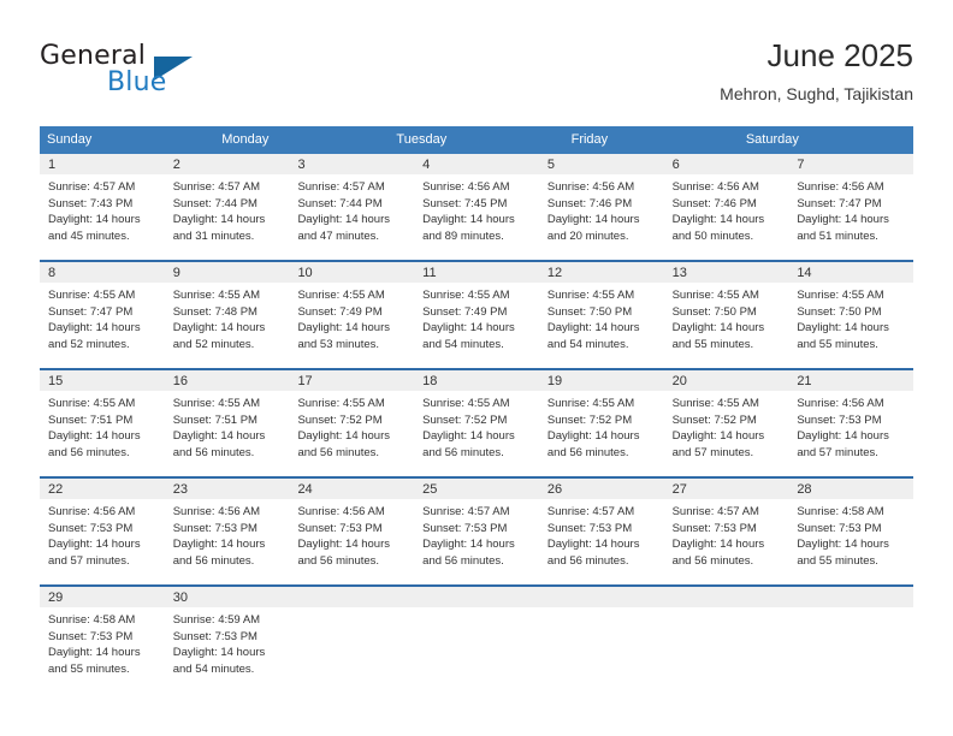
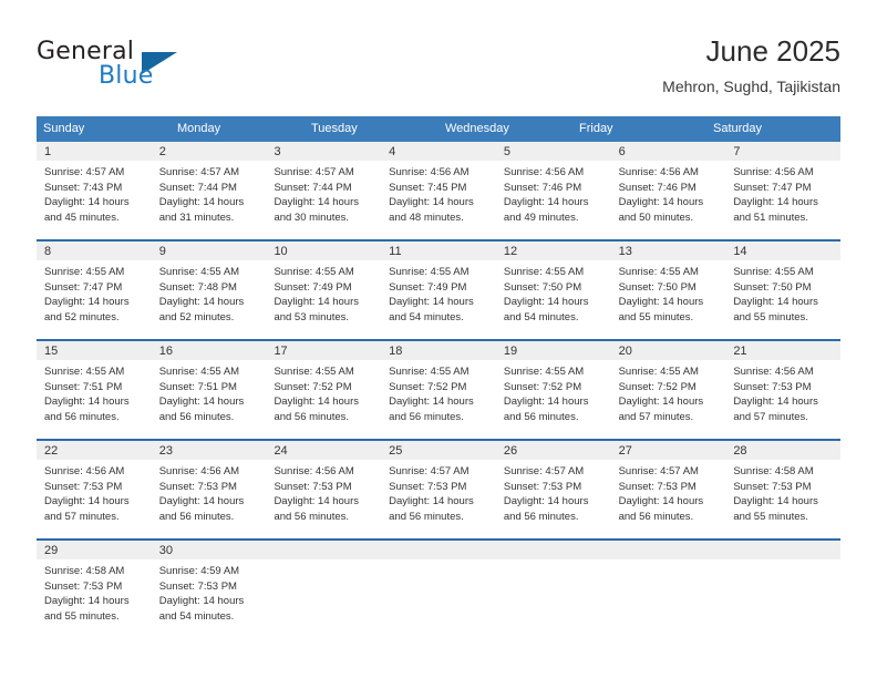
  General
  Blue
  June 2025
  Mehron, Sughd, Tajikistan
  Sunday
  Monday
  Tuesday
+ Wednesday
  Friday
  Saturday
  1
  Sunrise: 4:57 AM
  Sunset: 7:43 PM
  Daylight: 14 hours
  and 45 minutes.
  2
  Sunrise: 4:57 AM
  Sunset: 7:44 PM
  Daylight: 14 hours
  and 31 minutes.
  3
  Sunrise: 4:57 AM
  Sunset: 7:44 PM
  Daylight: 14 hours
- and 47 minutes.
+ and 30 minutes.
  4
  Sunrise: 4:56 AM
  Sunset: 7:45 PM
  Daylight: 14 hours
- and 89 minutes.
+ and 48 minutes.
  5
  Sunrise: 4:56 AM
  Sunset: 7:46 PM
  Daylight: 14 hours
- and 20 minutes.
+ and 49 minutes.
  6
  Sunrise: 4:56 AM
  Sunset: 7:46 PM
  Daylight: 14 hours
  and 50 minutes.
  7
  Sunrise: 4:56 AM
  Sunset: 7:47 PM
  Daylight: 14 hours
  and 51 minutes.
  8
  Sunrise: 4:55 AM
  Sunset: 7:47 PM
  Daylight: 14 hours
  and 52 minutes.
  9
  Sunrise: 4:55 AM
  Sunset: 7:48 PM
  Daylight: 14 hours
  and 52 minutes.
  10
  Sunrise: 4:55 AM
  Sunset: 7:49 PM
  Daylight: 14 hours
  and 53 minutes.
  11
  Sunrise: 4:55 AM
  Sunset: 7:49 PM
  Daylight: 14 hours
  and 54 minutes.
  12
  Sunrise: 4:55 AM
  Sunset: 7:50 PM
  Daylight: 14 hours
  and 54 minutes.
  13
  Sunrise: 4:55 AM
  Sunset: 7:50 PM
  Daylight: 14 hours
  and 55 minutes.
  14
  Sunrise: 4:55 AM
  Sunset: 7:50 PM
  Daylight: 14 hours
  and 55 minutes.
  15
  Sunrise: 4:55 AM
  Sunset: 7:51 PM
  Daylight: 14 hours
  and 56 minutes.
  16
  Sunrise: 4:55 AM
  Sunset: 7:51 PM
  Daylight: 14 hours
  and 56 minutes.
  17
  Sunrise: 4:55 AM
  Sunset: 7:52 PM
  Daylight: 14 hours
  and 56 minutes.
  18
  Sunrise: 4:55 AM
  Sunset: 7:52 PM
  Daylight: 14 hours
  and 56 minutes.
  19
  Sunrise: 4:55 AM
  Sunset: 7:52 PM
  Daylight: 14 hours
  and 56 minutes.
  20
  Sunrise: 4:55 AM
  Sunset: 7:52 PM
  Daylight: 14 hours
  and 57 minutes.
  21
  Sunrise: 4:56 AM
  Sunset: 7:53 PM
  Daylight: 14 hours
  and 57 minutes.
  22
  Sunrise: 4:56 AM
  Sunset: 7:53 PM
  Daylight: 14 hours
  and 57 minutes.
  23
  Sunrise: 4:56 AM
  Sunset: 7:53 PM
  Daylight: 14 hours
  and 56 minutes.
  24
  Sunrise: 4:56 AM
  Sunset: 7:53 PM
  Daylight: 14 hours
  and 56 minutes.
  25
  Sunrise: 4:57 AM
  Sunset: 7:53 PM
  Daylight: 14 hours
  and 56 minutes.
  26
  Sunrise: 4:57 AM
  Sunset: 7:53 PM
  Daylight: 14 hours
  and 56 minutes.
  27
  Sunrise: 4:57 AM
  Sunset: 7:53 PM
  Daylight: 14 hours
  and 56 minutes.
  28
  Sunrise: 4:58 AM
  Sunset: 7:53 PM
  Daylight: 14 hours
  and 55 minutes.
  29
  Sunrise: 4:58 AM
  Sunset: 7:53 PM
  Daylight: 14 hours
  and 55 minutes.
  30
  Sunrise: 4:59 AM
  Sunset: 7:53 PM
  Daylight: 14 hours
  and 54 minutes.
